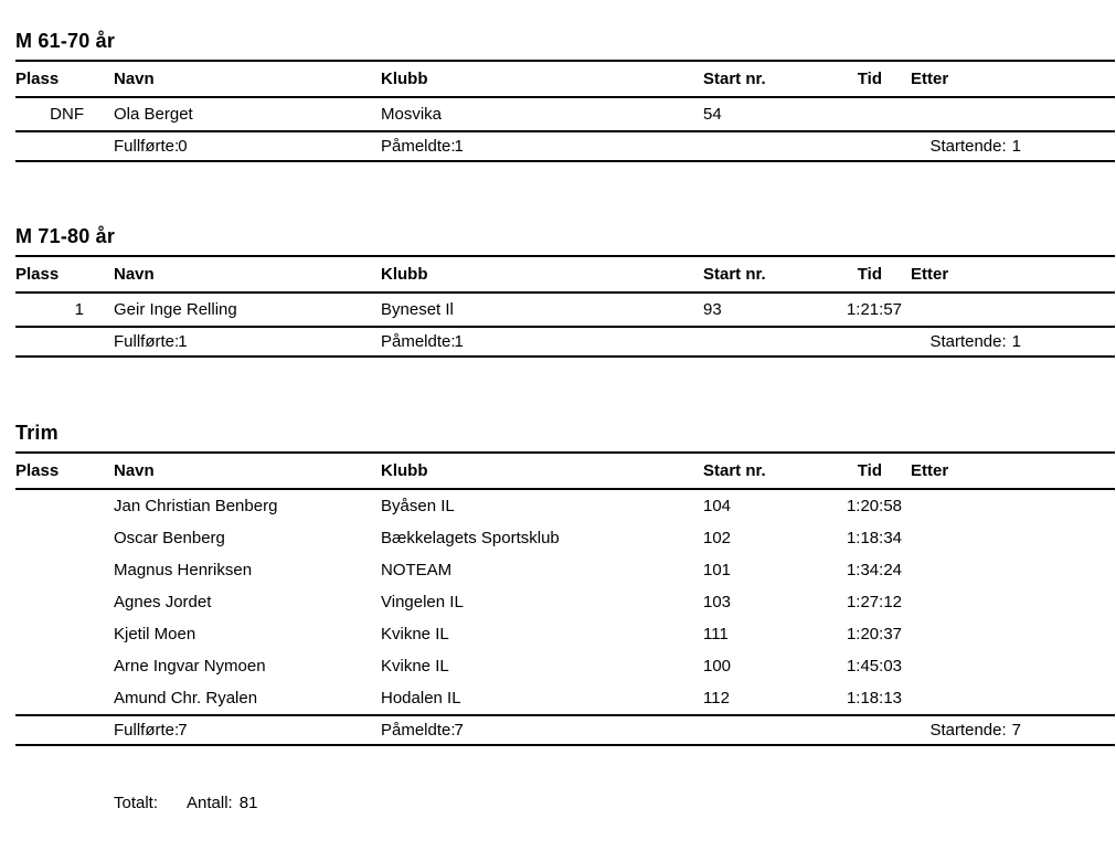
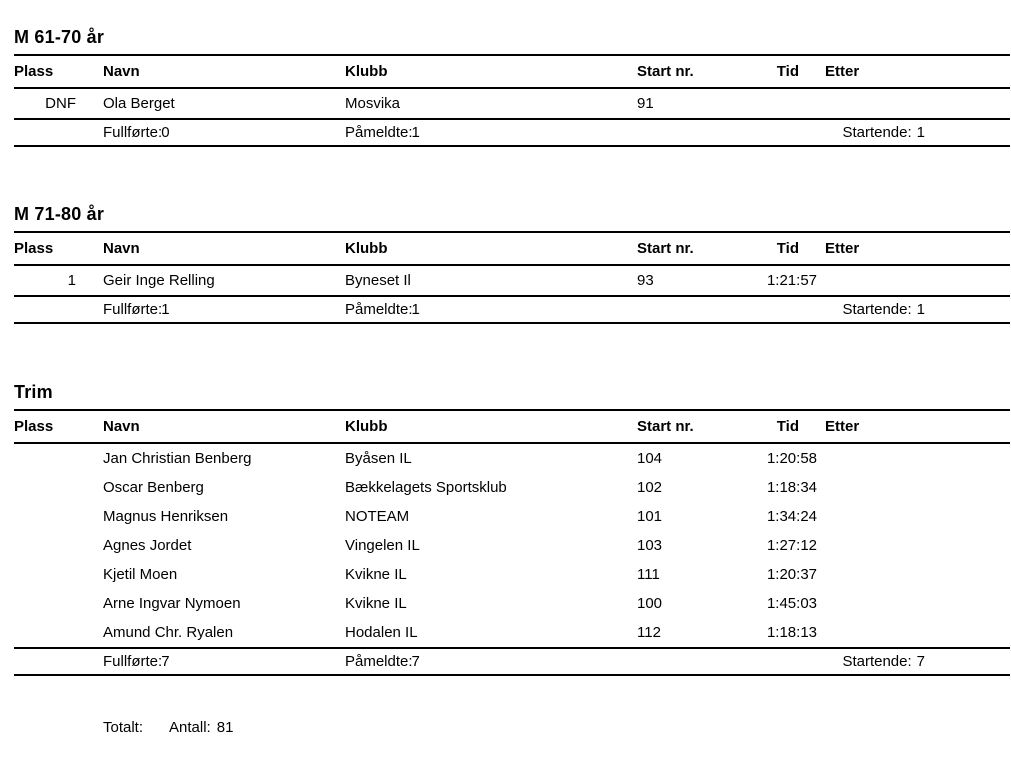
  M 61-70 år
  Plass	Navn	Klubb	Start nr.	Tid	Etter
- DNF	Ola Berget	Mosvika	54
+ DNF	Ola Berget	Mosvika	91
  	Fullførte:0	Påmeldte:1	Startende: 1
  M 71-80 år
  Plass	Navn	Klubb	Start nr.	Tid	Etter
  1	Geir Inge Relling	Byneset Il	93	1:21:57
  	Fullførte:1	Påmeldte:1	Startende: 1
  Trim
  Plass	Navn	Klubb	Start nr.	Tid	Etter
  	Jan Christian Benberg	Byåsen IL	104	1:20:58
  	Oscar Benberg	Bækkelagets Sportsklub	102	1:18:34
  	Magnus Henriksen	NOTEAM	101	1:34:24
  	Agnes Jordet	Vingelen IL	103	1:27:12
  	Kjetil Moen	Kvikne IL	111	1:20:37
  	Arne Ingvar Nymoen	Kvikne IL	100	1:45:03
  	Amund Chr. Ryalen	Hodalen IL	112	1:18:13
  	Fullførte:7	Påmeldte:7	Startende: 7
  Totalt: Antall: 81
